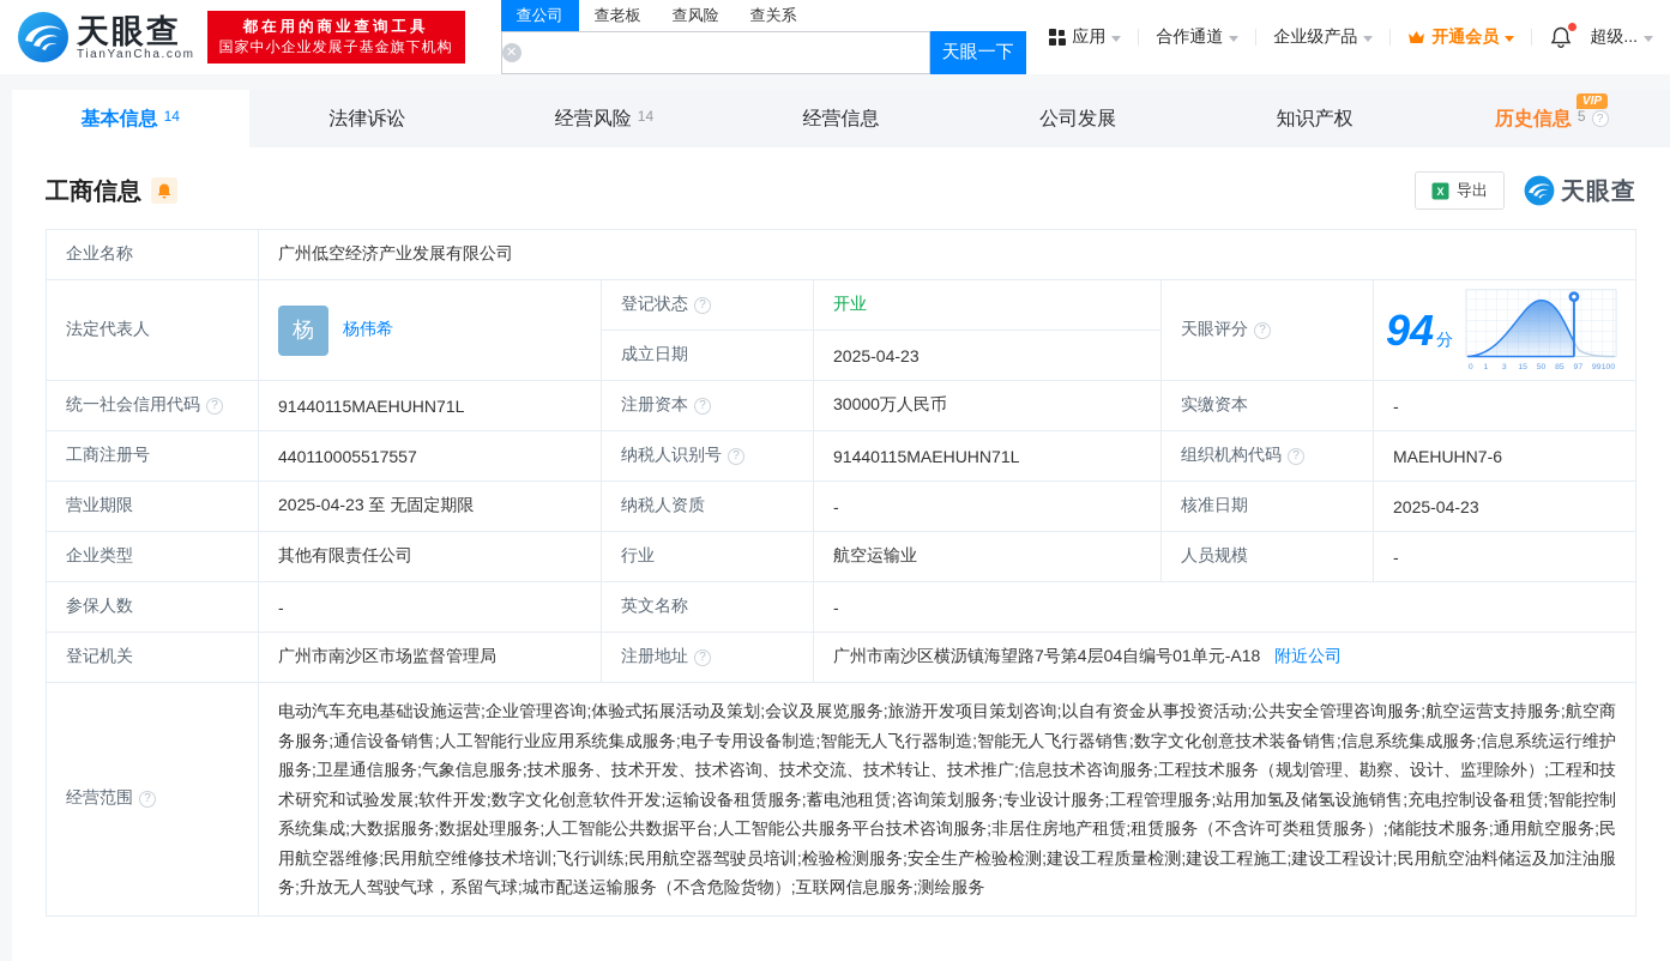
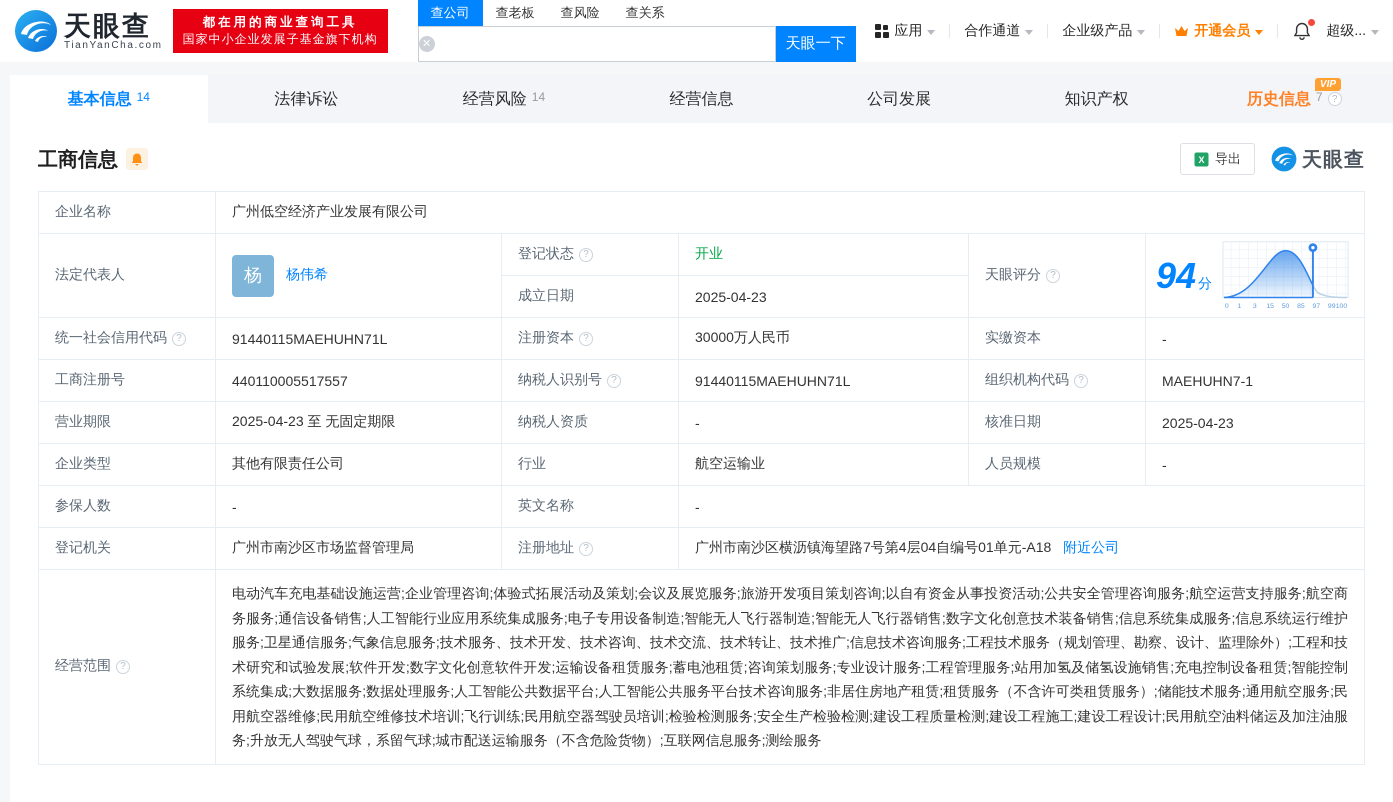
  天眼查
  TianYanCha.com
  都在用的商业查询工具
  国家中小企业发展子基金旗下机构
  查公司
  查老板
  查风险
  查关系
  ✕
  天眼一下
  应用
  合作通道
  企业级产品
  开通会员
  超级...
  基本信息
  14
  法律诉讼
  经营风险
  14
  经营信息
  公司发展
  知识产权
  VIP
  历史信息
- 5
+ 7
  ?
  工商信息
  X
  导出
  天眼查
  企业名称	广州低空经济产业发展有限公司
  成立日期	2025-04-23
  统一社会信用代码 ?	91440115MAEHUHN71L	注册资本 ?	30000万人民币	实缴资本	-
- 工商注册号	440110005517557	纳税人识别号 ?	91440115MAEHUHN71L	组织机构代码 ?	MAEHUHN7-6
+ 工商注册号	440110005517557	纳税人识别号 ?	91440115MAEHUHN71L	组织机构代码 ?	MAEHUHN7-1
  营业期限	2025-04-23 至 无固定期限	纳税人资质	-	核准日期	2025-04-23
  企业类型	其他有限责任公司	行业	航空运输业	人员规模	-
  参保人数	-	英文名称	-
  登记机关	广州市南沙区市场监督管理局	注册地址 ?	广州市南沙区横沥镇海望路7号第4层04自编号01单元-A18 附近公司
  经营范围 ?	电动汽车充电基础设施运营;企业管理咨询;体验式拓展活动及策划;会议及展览服务;旅游开发项目策划咨询;以自有资金从事投资活动;公共安全管理咨询服务;航空运营支持服务;航空商务服务;通信设备销售;人工智能行业应用系统集成服务;电子专用设备制造;智能无人飞行器制造;智能无人飞行器销售;数字文化创意技术装备销售;信息系统集成服务;信息系统运行维护服务;卫星通信服务;气象信息服务;技术服务、技术开发、技术咨询、技术交流、技术转让、技术推广;信息技术咨询服务;工程技术服务（规划管理、勘察、设计、监理除外）;工程和技术研究和试验发展;软件开发;数字文化创意软件开发;运输设备租赁服务;蓄电池租赁;咨询策划服务;专业设计服务;工程管理服务;站用加氢及储氢设施销售;充电控制设备租赁;智能控制系统集成;大数据服务;数据处理服务;人工智能公共数据平台;人工智能公共服务平台技术咨询服务;非居住房地产租赁;租赁服务（不含许可类租赁服务）;储能技术服务;通用航空服务;民用航空器维修;民用航空维修技术培训;飞行训练;民用航空器驾驶员培训;检验检测服务;安全生产检验检测;建设工程质量检测;建设工程施工;建设工程设计;民用航空油料储运及加注油服务;升放无人驾驶气球，系留气球;城市配送运输服务（不含危险货物）;互联网信息服务;测绘服务
